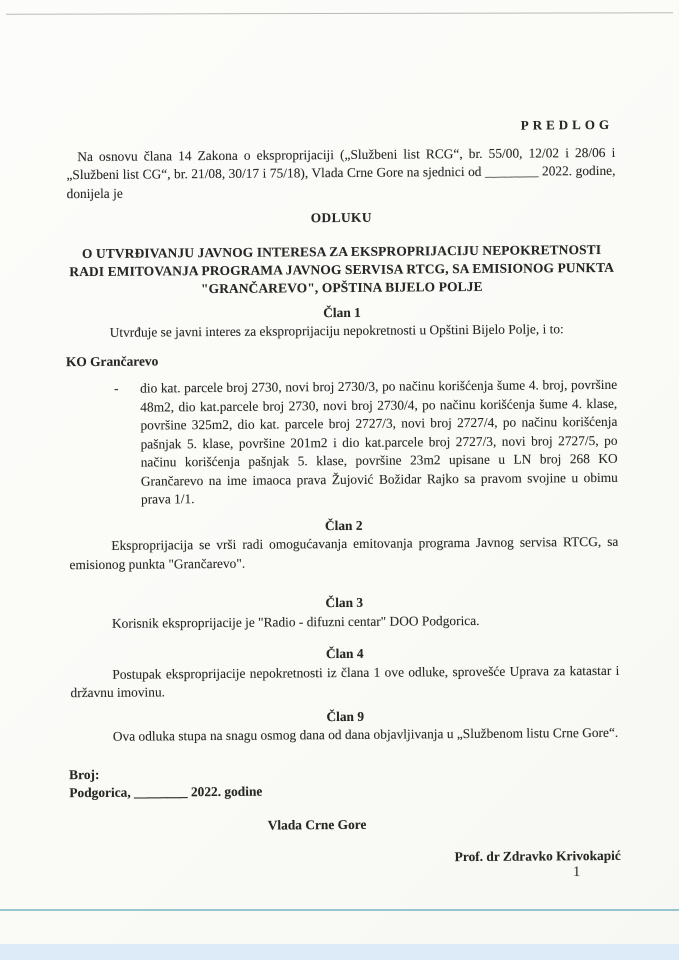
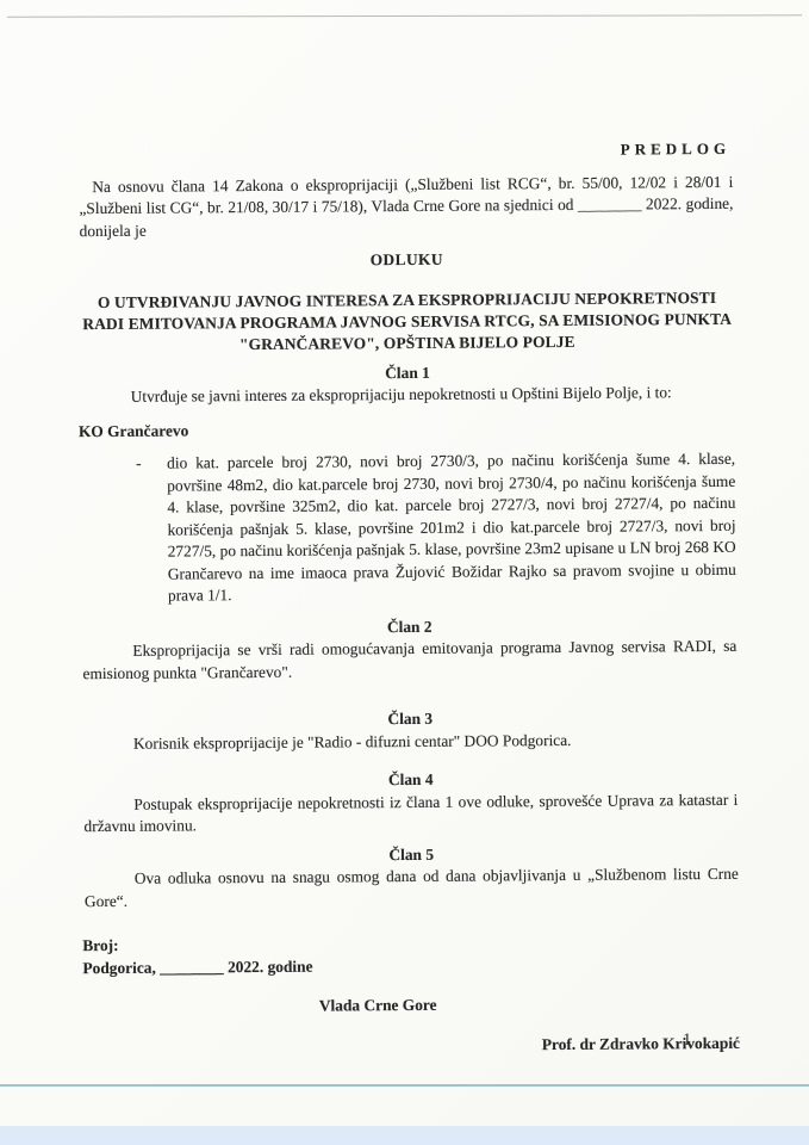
  PREDLOG
- Na osnovu člana 14 Zakona o eksproprijaciji („Službeni list RCG“, br. 55/00, 12/02 i 28/06 i „Službeni list CG“, br. 21/08, 30/17 i 75/18), Vlada Crne Gore na sjednici od ________ 2022. godine, donijela je
+ Na osnovu člana 14 Zakona o eksproprijaciji („Službeni list RCG“, br. 55/00, 12/02 i 28/01 i „Službeni list CG“, br. 21/08, 30/17 i 75/18), Vlada Crne Gore na sjednici od ________ 2022. godine, donijela je
  ODLUKU
  O UTVRĐIVANJU JAVNOG INTERESA ZA EKSPROPRIJACIJU NEPOKRETNOSTI RADI EMITOVANJA PROGRAMA JAVNOG SERVISA RTCG, SA EMISIONOG PUNKTA "GRANČAREVO", OPŠTINA BIJELO POLJE
  Član 1
  Utvrđuje se javni interes za eksproprijaciju nepokretnosti u Opštini Bijelo Polje, i to:
  KO Grančarevo
  -
- dio kat. parcele broj 2730, novi broj 2730/3, po načinu korišćenja šume 4. broj, površine 48m2, dio kat.parcele broj 2730, novi broj 2730/4, po načinu korišćenja šume 4. klase, površine 325m2, dio kat. parcele broj 2727/3, novi broj 2727/4, po načinu korišćenja pašnjak 5. klase, površine 201m2 i dio kat.parcele broj 2727/3, novi broj 2727/5, po načinu korišćenja pašnjak 5. klase, površine 23m2 upisane u LN broj 268 KO Grančarevo na ime imaoca prava Žujović Božidar Rajko sa pravom svojine u obimu prava 1/1.
+ dio kat. parcele broj 2730, novi broj 2730/3, po načinu korišćenja šume 4. klase, površine 48m2, dio kat.parcele broj 2730, novi broj 2730/4, po načinu korišćenja šume 4. klase, površine 325m2, dio kat. parcele broj 2727/3, novi broj 2727/4, po načinu korišćenja pašnjak 5. klase, površine 201m2 i dio kat.parcele broj 2727/3, novi broj 2727/5, po načinu korišćenja pašnjak 5. klase, površine 23m2 upisane u LN broj 268 KO Grančarevo na ime imaoca prava Žujović Božidar Rajko sa pravom svojine u obimu prava 1/1.
  Član 2
- Eksproprijacija se vrši radi omogućavanja emitovanja programa Javnog servisa RTCG, sa emisionog punkta "Grančarevo".
+ Eksproprijacija se vrši radi omogućavanja emitovanja programa Javnog servisa RADI, sa emisionog punkta "Grančarevo".
  Član 3
  Korisnik eksproprijacije je "Radio - difuzni centar" DOO Podgorica.
  Član 4
  Postupak eksproprijacije nepokretnosti iz člana 1 ove odluke, sprovešće Uprava za katastar i državnu imovinu.
- Član 9
+ Član 5
- Ova odluka stupa na snagu osmog dana od dana objavljivanja u „Službenom listu Crne Gore“.
+ Ova odluka osnovu na snagu osmog dana od dana objavljivanja u „Službenom listu Crne Gore“.
  Broj:
  Podgorica, ________ 2022. godine
  Vlada Crne Gore
  Prof. dr Zdravko Krivokapić
  1
